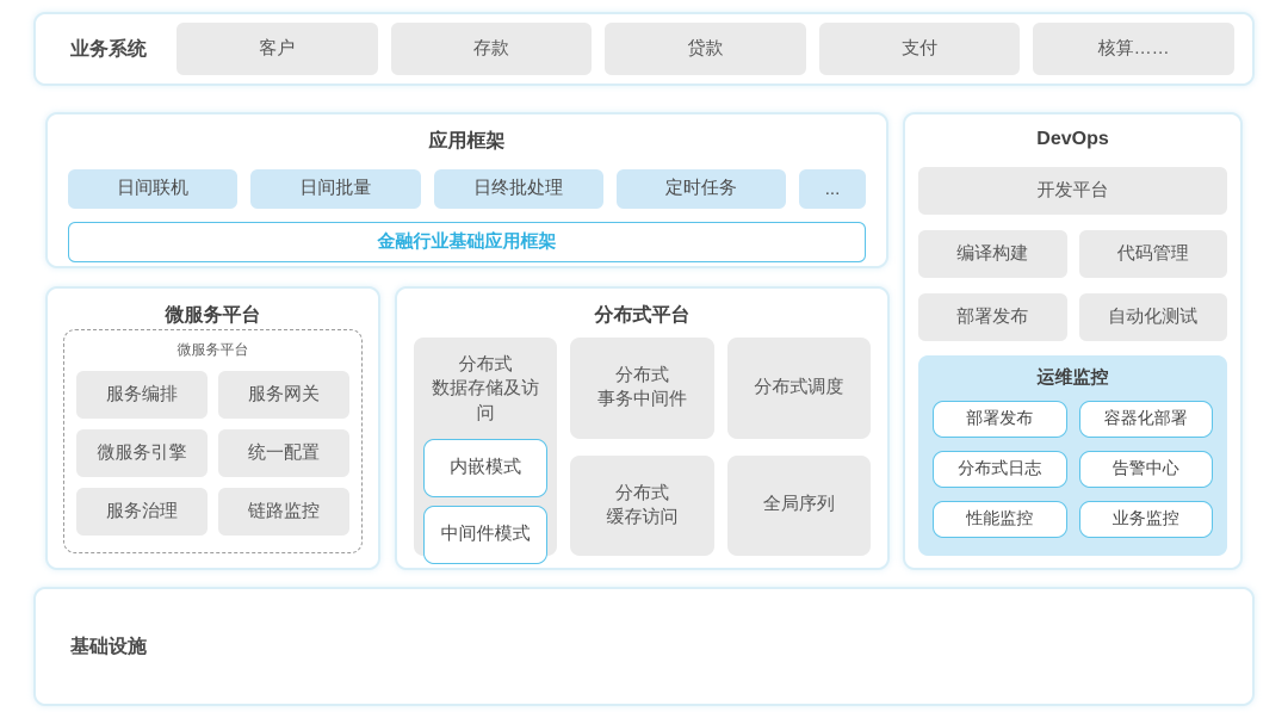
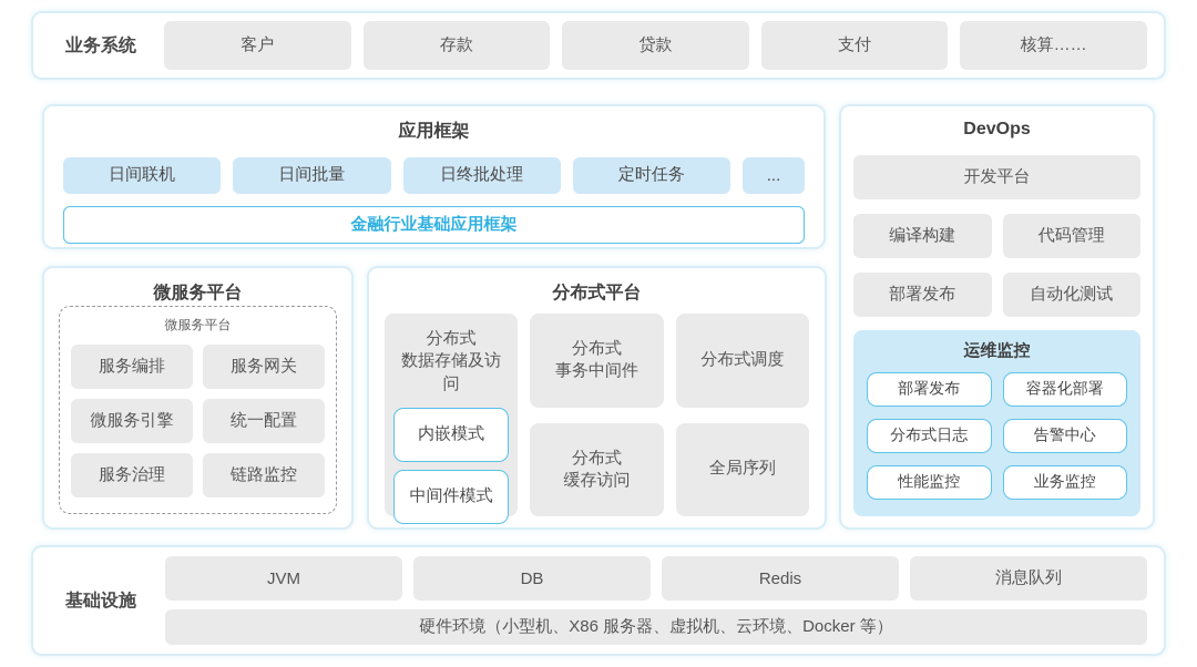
  业务系统
  客户
  存款
  贷款
  支付
  核算……
  应用框架
  日间联机
  日间批量
  日终批处理
  定时任务
  ...
  金融行业基础应用框架
  微服务平台
  微服务平台
  服务编排
  服务网关
  微服务引擎
  统一配置
  服务治理
  链路监控
  分布式平台
  分布式
  数据存储及访问
  内嵌模式
  中间件模式
  分布式
  事务中间件
  分布式
  缓存访问
  分布式调度
  全局序列
  DevOps
  开发平台
  编译构建
  代码管理
  部署发布
  自动化测试
  运维监控
  部署发布
  容器化部署
  分布式日志
  告警中心
  性能监控
  业务监控
  基础设施
+ JVM
+ DB
+ Redis
+ 消息队列
+ 硬件环境（小型机、X86 服务器、虚拟机、云环境、Docker 等）
